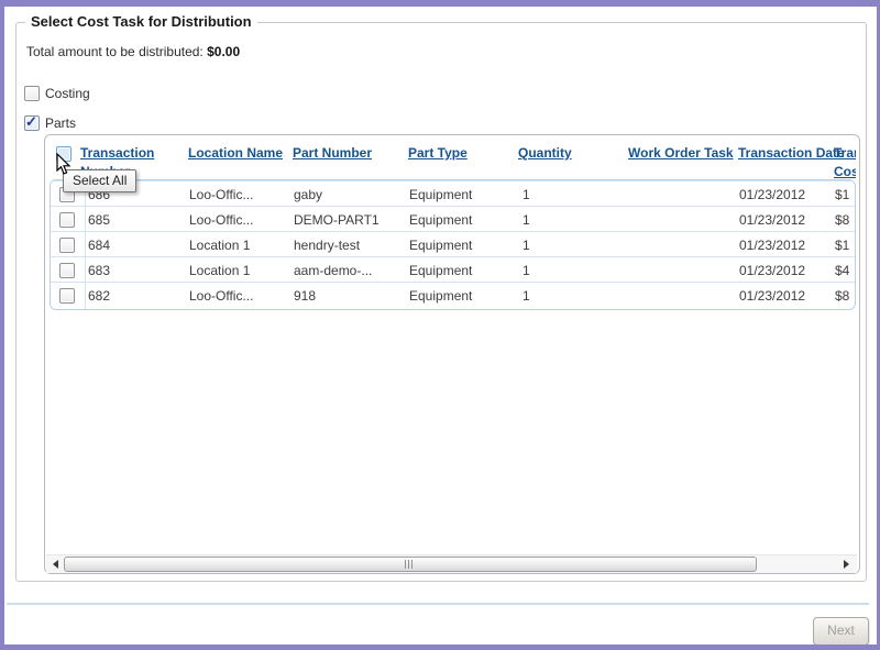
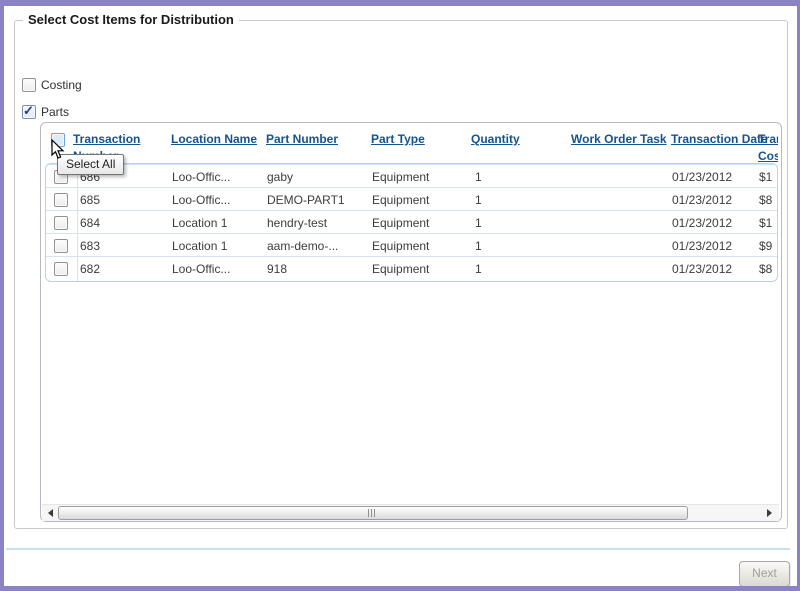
- Select Cost Task for Distribution
+ Select Cost Items for Distribution
- Total amount to be distributed: $0.00
  Costing
  Parts
  Location Name
  Part Number
  Part Type
  Quantity
  Work Order Task
  Transaction Date
  686
  Loo-Offic...
  gaby
  Equipment
  1
  01/23/2012
  $1
  685
  Loo-Offic...
  DEMO-PART1
  Equipment
  1
  01/23/2012
  $8
  684
  Location 1
  hendry-test
  Equipment
  1
  01/23/2012
  $1
  683
  Location 1
  aam-demo-...
  Equipment
  1
  01/23/2012
- $4
+ $9
  682
  Loo-Offic...
  918
  Equipment
  1
  01/23/2012
  $8
  Select All
  Next
